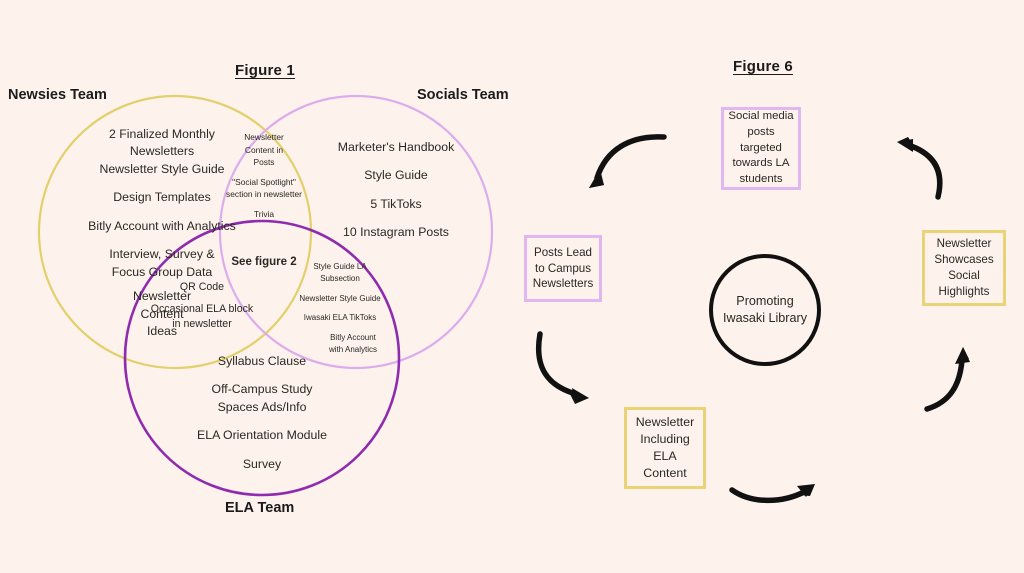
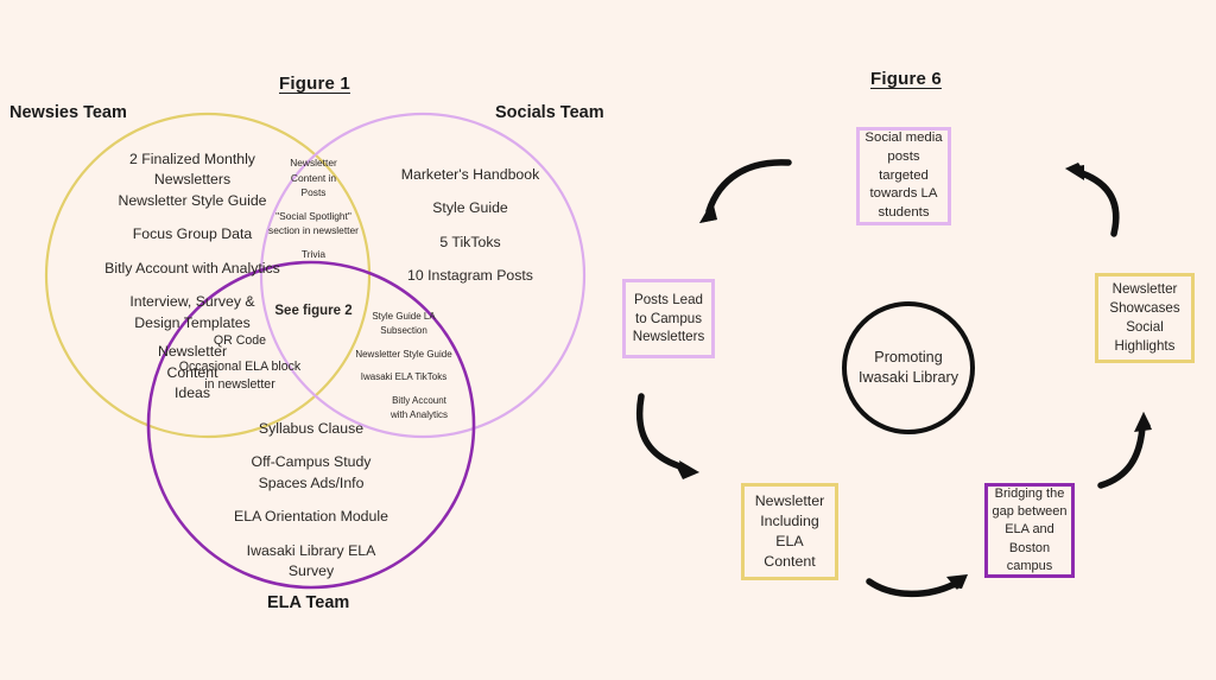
  Figure 1
  Newsies Team
  Socials Team
  ELA Team
  2 Finalized Monthly
  Newsletters
  Newsletter Style Guide
- Design Templates
+ Focus Group Data
  Bitly Account with Analytics
  Interview, Survey &
- Focus Group Data
+ Design Templates
  Newsletter
  Content
  Ideas
  Marketer's Handbook
  Style Guide
  5 TikToks
  10 Instagram Posts
  Newsletter
  Content in
  Posts
  "Social Spotlight"
  section in newsletter
  Trivia
  See figure 2
  QR Code
  Occasional ELA block
  in newsletter
  Style Guide LA
  Subsection
  Newsletter Style Guide
  Iwasaki ELA TikToks
  Bitly Account
  with Analytics
  Syllabus Clause
  Off-Campus Study
  Spaces Ads/Info
  ELA Orientation Module
+ Iwasaki Library ELA
  Survey
  Figure 6
  Promoting
  Iwasaki Library
  Social media
  posts
  targeted
  towards LA
  students
  Posts Lead
  to Campus
  Newsletters
  Newsletter
  Including
  ELA
  Content
+ Bridging the
+ gap between
+ ELA and
+ Boston
+ campus
  Newsletter
  Showcases
  Social
  Highlights
